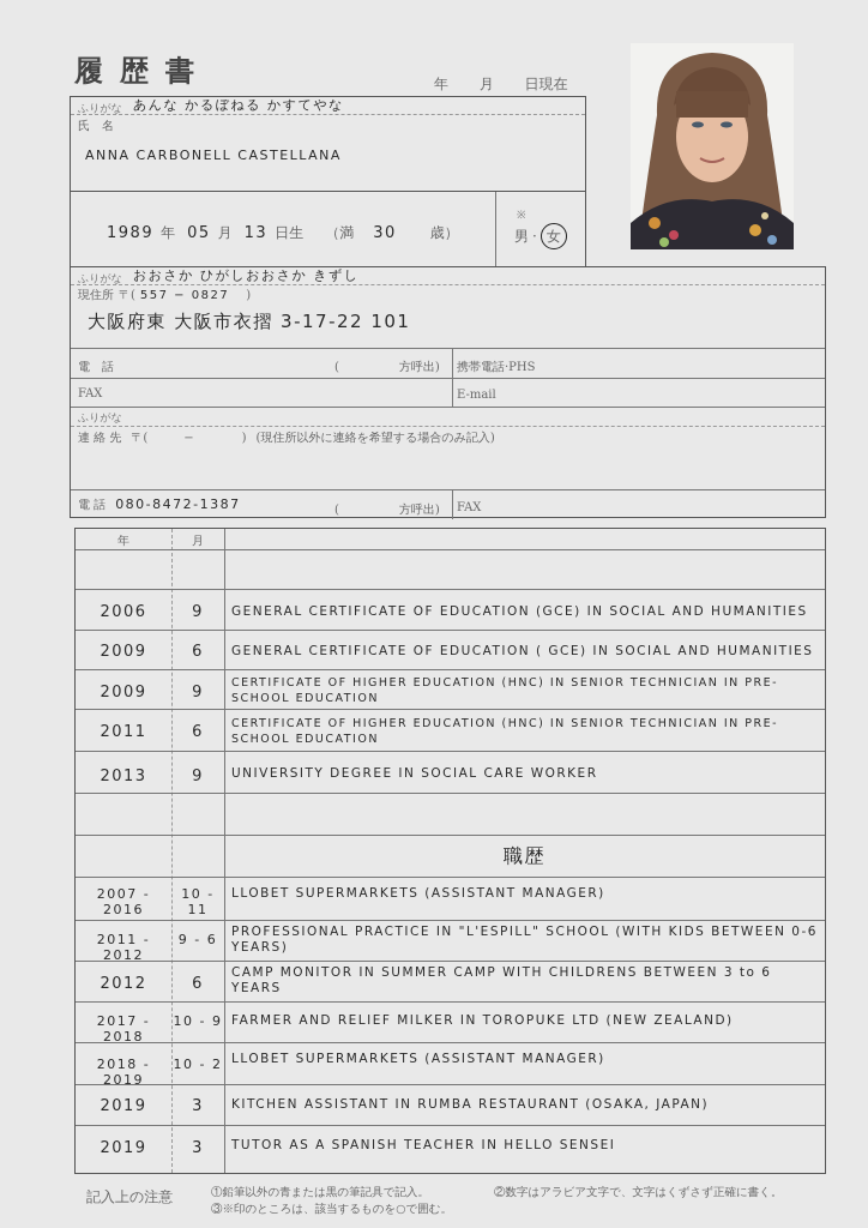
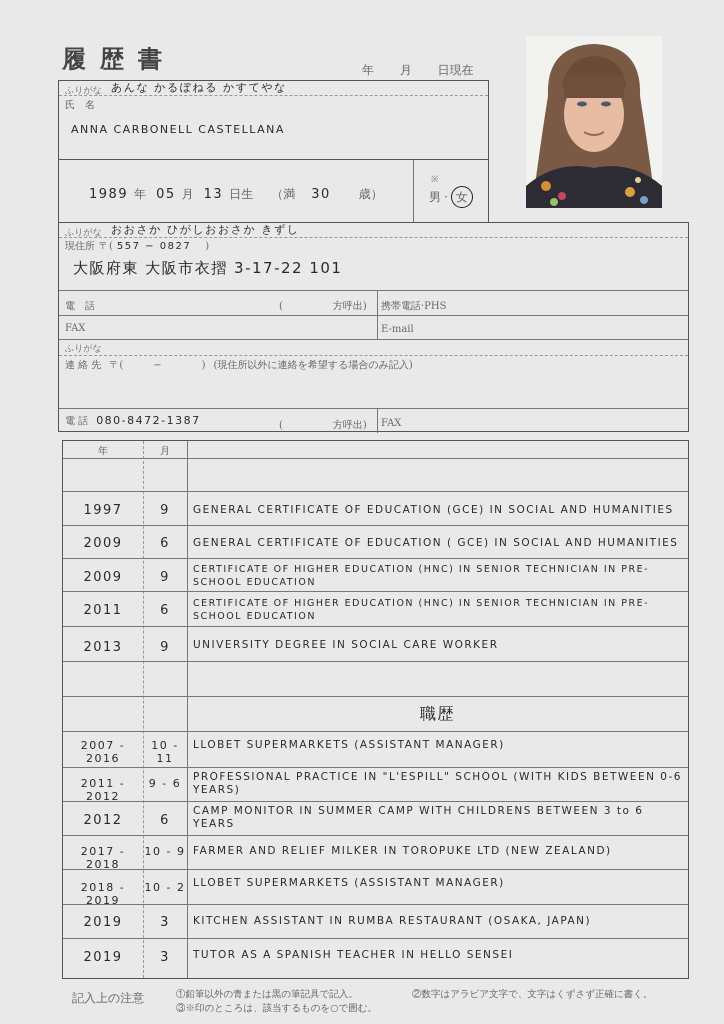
  履歴書
  年 月 日現在
  ふりがな
  あんな かるぼねる かすてやな
  氏 名
  ANNA CARBONELL CASTELLANA
  1989
  年
  05
  月
  13
  日生
  （満
  30
  歳）
  ※
  男
  ·
  女
  ふりがな
  おおさか ひがしおおさか きずし
  現住所
  〒(
  557 − 0827
  )
  大阪府東 大阪市衣摺 3-17-22 101
  電 話
  ( 方呼出)
  携帯電話·PHS
  FAX
  E-mail
  ふりがな
  連 絡 先
  〒( − )
  (現住所以外に連絡を希望する場合のみ記入)
  電 話
  080-8472-1387
  ( 方呼出)
  FAX
  年
  月
- 2006
+ 1997
  9
  GENERAL CERTIFICATE OF EDUCATION (GCE) IN SOCIAL AND HUMANITIES
  2009
  6
  GENERAL CERTIFICATE OF EDUCATION ( GCE) IN SOCIAL AND HUMANITIES
  2009
  9
  CERTIFICATE OF HIGHER EDUCATION (HNC) IN SENIOR TECHNICIAN IN PRE- SCHOOL EDUCATION
  2011
  6
  CERTIFICATE OF HIGHER EDUCATION (HNC) IN SENIOR TECHNICIAN IN PRE- SCHOOL EDUCATION
  2013
  9
  UNIVERSITY DEGREE IN SOCIAL CARE WORKER
  職歴
  2007 - 2016
  10 - 11
  LLOBET SUPERMARKETS (ASSISTANT MANAGER)
  2011 - 2012
  9 - 6
  PROFESSIONAL PRACTICE IN "L'ESPILL" SCHOOL (WITH KIDS BETWEEN 0-6 YEARS)
  2012
  6
  CAMP MONITOR IN SUMMER CAMP WITH CHILDRENS BETWEEN 3 to 6 YEARS
  2017 - 2018
  10 - 9
  FARMER AND RELIEF MILKER IN TOROPUKE LTD (NEW ZEALAND)
  2018 - 2019
  10 - 2
  LLOBET SUPERMARKETS (ASSISTANT MANAGER)
  2019
  3
  KITCHEN ASSISTANT IN RUMBA RESTAURANT (OSAKA, JAPAN)
  2019
  3
  TUTOR AS A SPANISH TEACHER IN HELLO SENSEI
  記入上の注意
  ①鉛筆以外の青または黒の筆記具で記入。
  ②数字はアラビア文字で、文字はくずさず正確に書く。
  ③※印のところは、該当するものを○で囲む。
